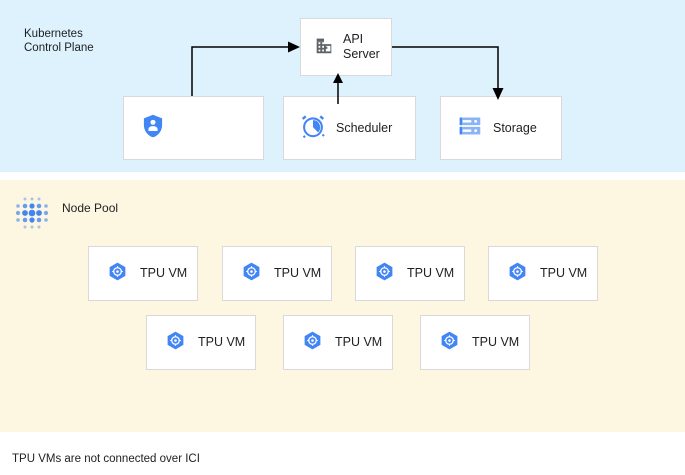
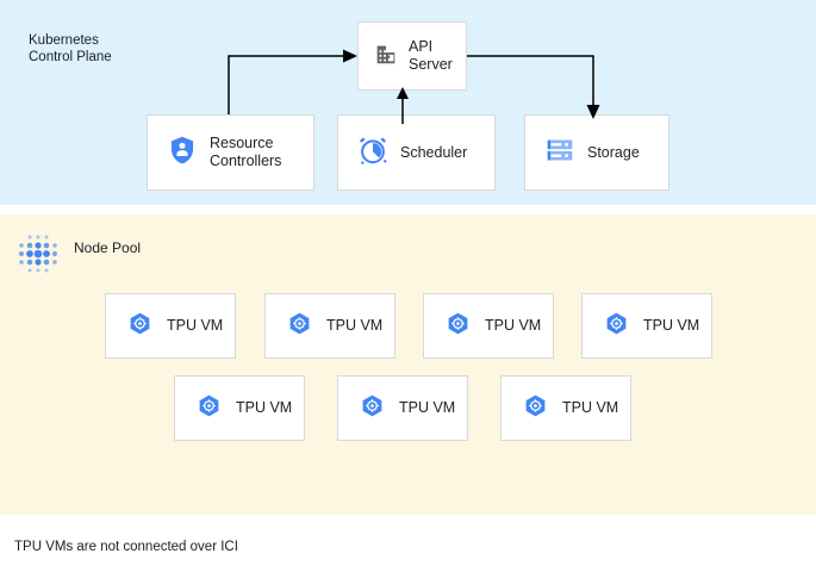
  Kubernetes
  Control Plane
  API
  Server
+ Resource
+ Controllers
  Scheduler
  Storage
  Node Pool
  TPU VM
  TPU VM
  TPU VM
  TPU VM
  TPU VM
  TPU VM
  TPU VM
  TPU VMs are not connected over ICI
